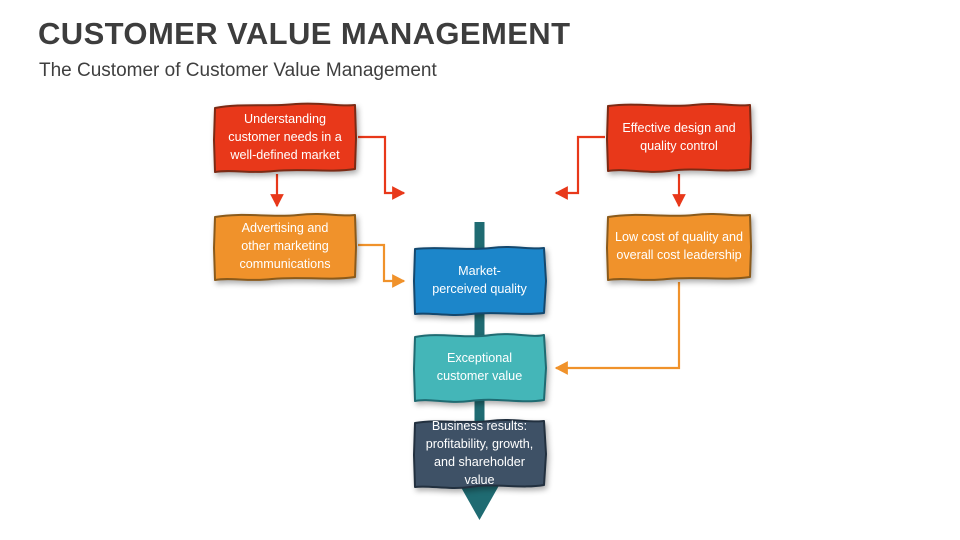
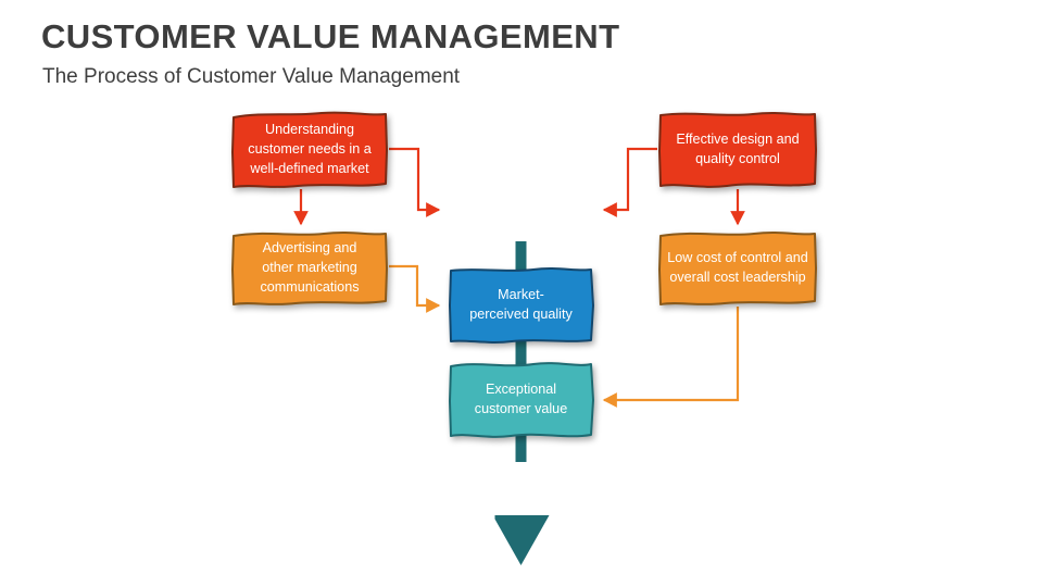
  CUSTOMER VALUE MANAGEMENT
- The Customer of Customer Value Management
+ The Process of Customer Value Management
  Understanding
  customer needs in a
  well-defined market
  Advertising and
  other marketing
  communications
  Market-
  perceived quality
  Exceptional
  customer value
- Business results:
- profitability, growth,
- and shareholder value
  Effective design and
  quality control
- Low cost of quality and
+ Low cost of control and
  overall cost leadership
